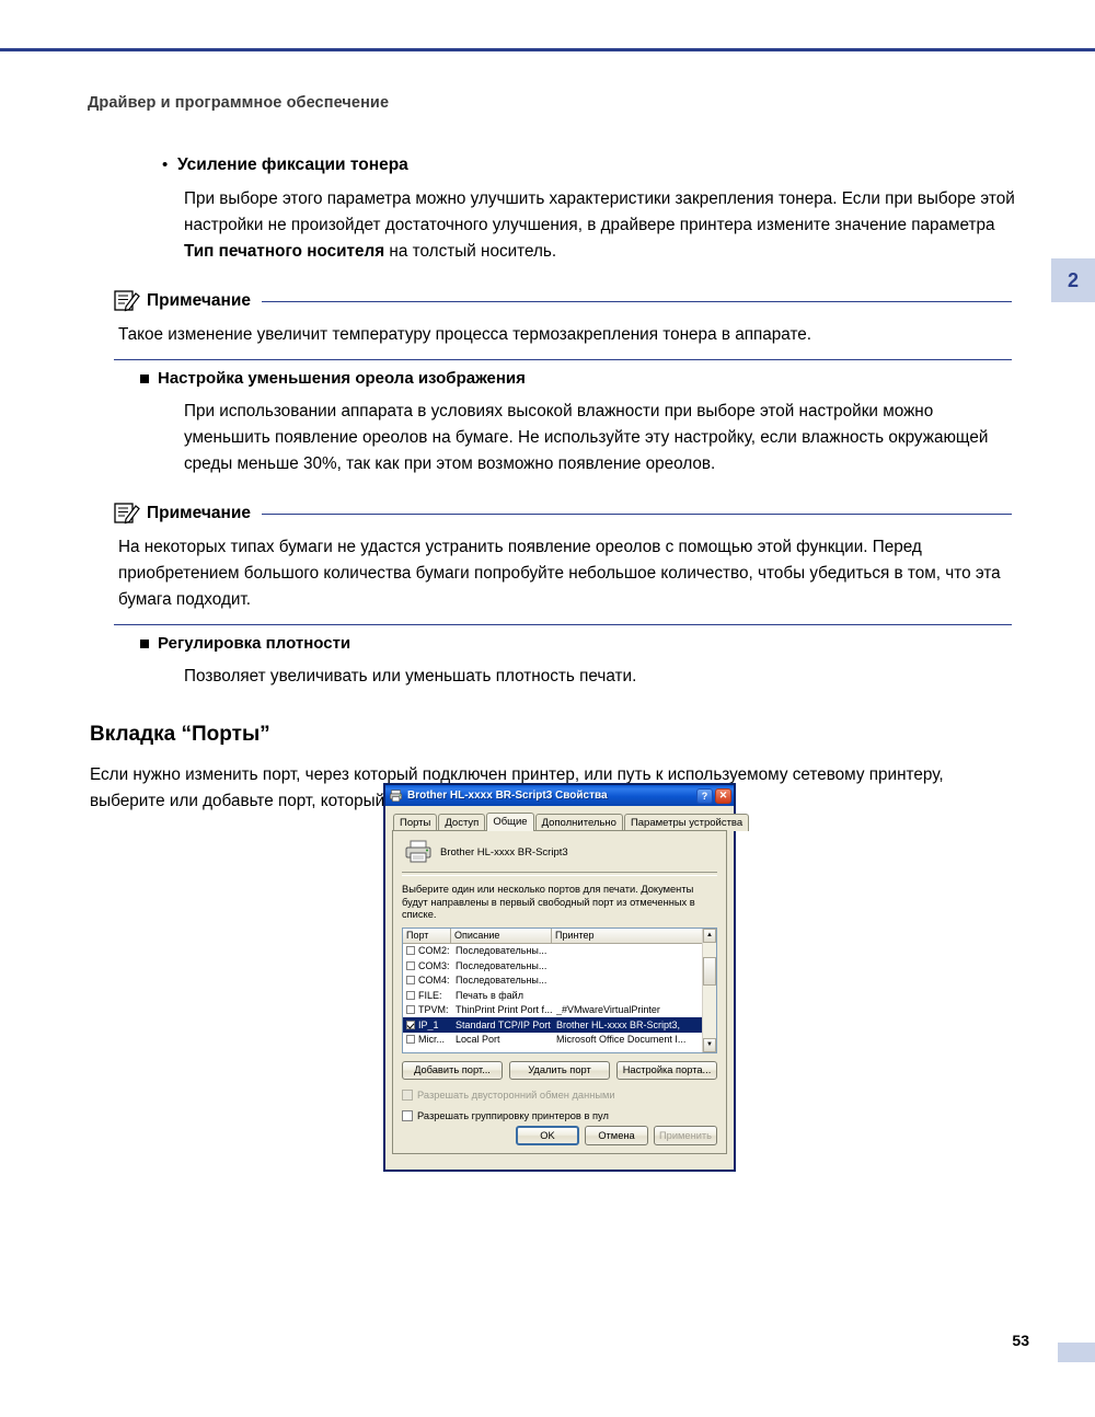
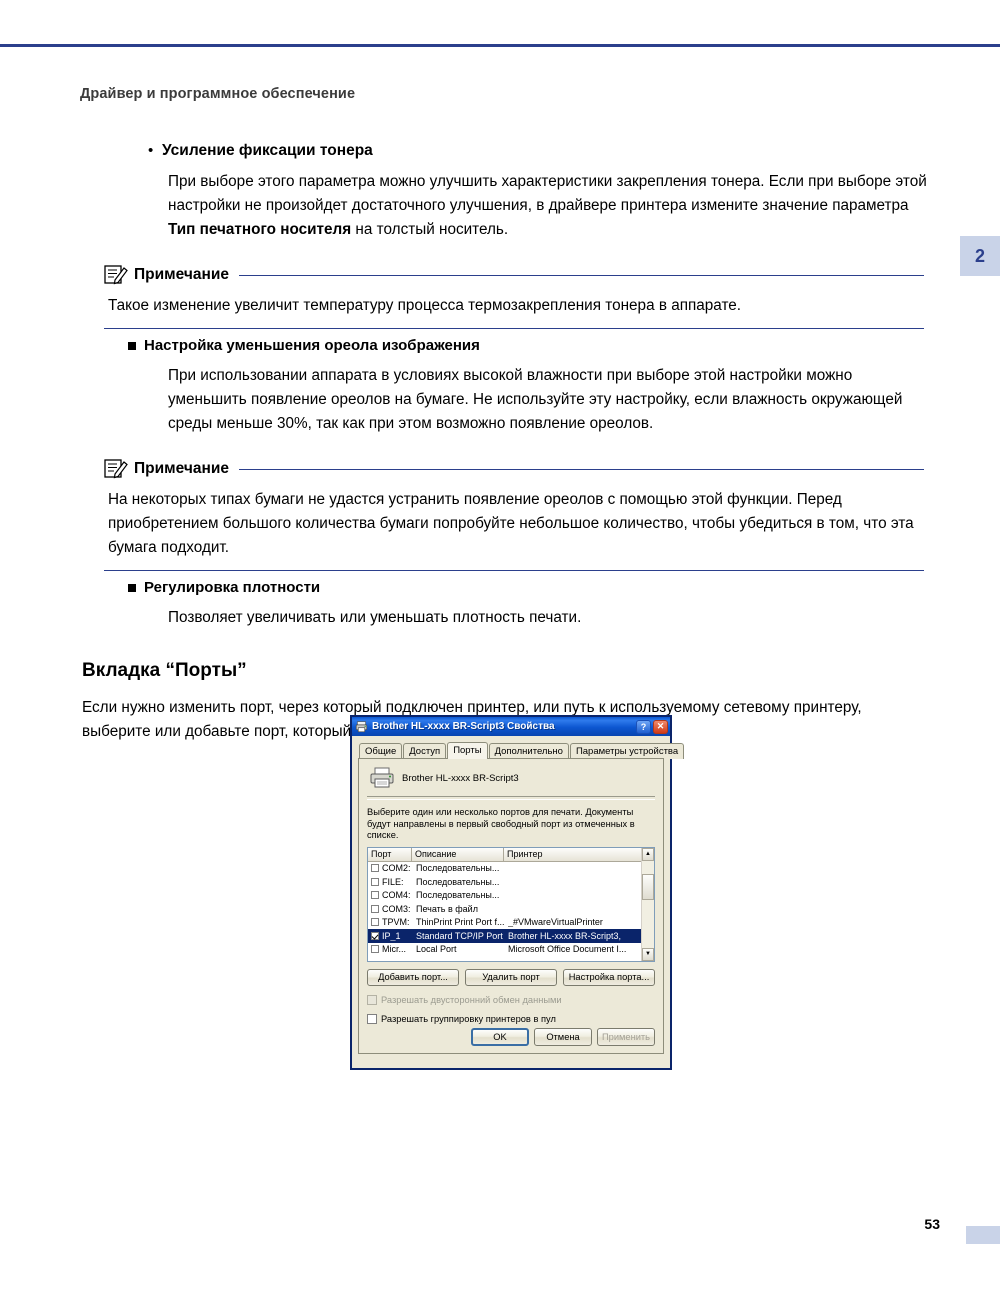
  Драйвер и программное обеспечение
  2
  •
  Усиление фиксации тонера
  При выборе этого параметра можно улучшить характеристики закрепления тонера. Если при выборе этой настройки не произойдет достаточного улучшения, в драйвере принтера измените значение параметра Тип печатного носителя на толстый носитель.
  Примечание
  Такое изменение увеличит температуру процесса термозакрепления тонера в аппарате.
  Настройка уменьшения ореола изображения
  При использовании аппарата в условиях высокой влажности при выборе этой настройки можно уменьшить появление ореолов на бумаге. Не используйте эту настройку, если влажность окружающей среды меньше 30%, так как при этом возможно появление ореолов.
  Примечание
  На некоторых типах бумаги не удастся устранить появление ореолов с помощью этой функции. Перед приобретением большого количества бумаги попробуйте небольшое количество, чтобы убедиться в том, что эта бумага подходит.
  Регулировка плотности
  Позволяет увеличивать или уменьшать плотность печати.
  Вкладка “Порты”
  Если нужно изменить порт, через который подключен принтер, или путь к используемому сетевому принтеру, выберите или добавьте порт, который
  Brother HL-xxxx BR-Script3 Свойства
  ?
  ✕
- Порты
+ Общие
  Доступ
- Общие
+ Порты
  Дополнительно
  Параметры устройства
  Brother HL-xxxx BR-Script3
  Выберите один или несколько портов для печати. Документы будут направлены в первый свободный порт из отмеченных в списке.
  Порт
  Описание
  Принтер
  COM2:
  Последовательны...
- COM3:
+ FILE:
  Последовательны...
  COM4:
  Последовательны...
- FILE:
+ COM3:
  Печать в файл
  TPVM:
  ThinPrint Print Port f...
  _#VMwareVirtualPrinter
  IP_1
  Standard TCP/IP Port
  Brother HL-xxxx BR-Script3,
  Micr...
  Local Port
  Microsoft Office Document I...
  Добавить порт...
  Удалить порт
  Настройка порта...
  Разрешать двусторонний обмен данными
  Разрешать группировку принтеров в пул
  OK
  Отмена
  Применить
  53
